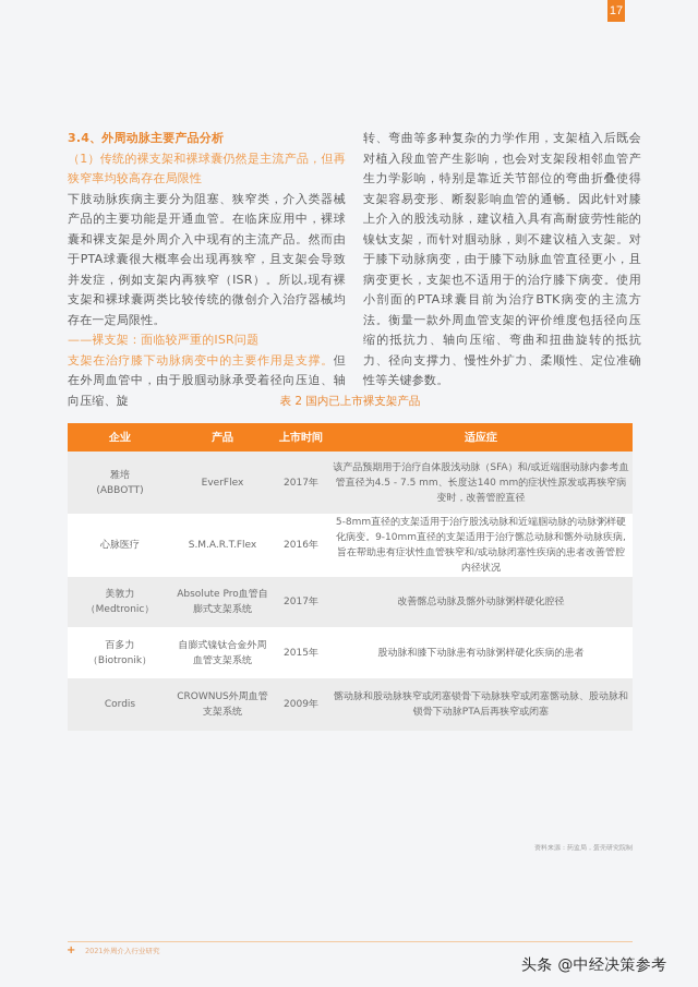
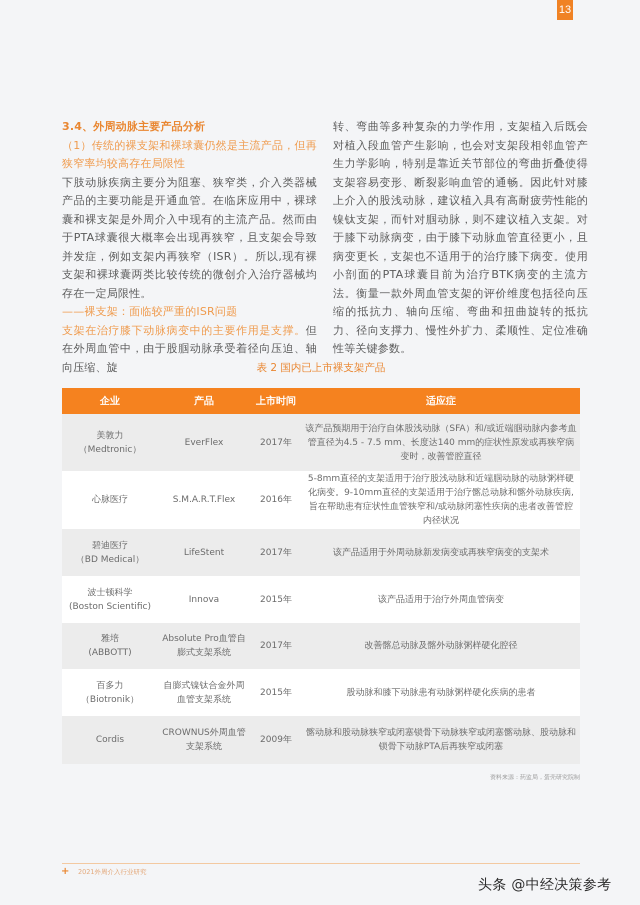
- 17
+ 13
  3.4、外周动脉主要产品分析
  （1）传统的裸支架和裸球囊仍然是主流产品，但再狭窄率均较高存在局限性
  下肢动脉疾病主要分为阻塞、狭窄类，介入类器械产品的主要功能是开通血管。在临床应用中，裸球囊和裸支架是外周介入中现有的主流产品。然而由于PTA球囊很大概率会出现再狭窄，且支架会导致并发症，例如支架内再狭窄（ISR）。所以,现有裸支架和裸球囊两类比较传统的微创介入治疗器械均存在一定局限性。
  ——裸支架：面临较严重的ISR问题
  支架在治疗膝下动脉病变中的主要作用是支撑。但在外周血管中，由于股腘动脉承受着径向压迫、轴向压缩、旋
  转、弯曲等多种复杂的力学作用，支架植入后既会对植入段血管产生影响，也会对支架段相邻血管产生力学影响，特别是靠近关节部位的弯曲折叠使得支架容易变形、断裂影响血管的通畅。因此针对膝上介入的股浅动脉，建议植入具有高耐疲劳性能的镍钛支架，而针对腘动脉，则不建议植入支架。对于膝下动脉病变，由于膝下动脉血管直径更小，且病变更长，支架也不适用于的治疗膝下病变。使用小剖面的PTA球囊目前为治疗BTK病变的主流方法。衡量一款外周血管支架的评价维度包括径向压缩的抵抗力、轴向压缩、弯曲和扭曲旋转的抵抗力、径向支撑力、慢性外扩力、柔顺性、定位准确性等关键参数。
  表 2 国内已上市裸支架产品
  企业	产品	上市时间	适应症
- 雅培 (ABBOTT)	EverFlex	2017年	该产品预期用于治疗自体股浅动脉（SFA）和/或近端腘动脉内参考血管直径为4.5 - 7.5 mm、长度达140 mm的症状性原发或再狭窄病变时，改善管腔直径
+ 美敦力 （Medtronic）	EverFlex	2017年	该产品预期用于治疗自体股浅动脉（SFA）和/或近端腘动脉内参考血管直径为4.5 - 7.5 mm、长度达140 mm的症状性原发或再狭窄病变时，改善管腔直径
  心脉医疗	S.M.A.R.T.Flex	2016年	5-8mm直径的支架适用于治疗股浅动脉和近端腘动脉的动脉粥样硬化病变。9-10mm直径的支架适用于治疗髂总动脉和髂外动脉疾病,旨在帮助患有症状性血管狭窄和/或动脉闭塞性疾病的患者改善管腔内径状况
+ 碧迪医疗 （BD Medical）	LifeStent	2017年	该产品适用于外周动脉新发病变或再狭窄病变的支架术
+ 波士顿科学 (Boston Scientific)	Innova	2015年	该产品适用于治疗外周血管病变
- 美敦力 （Medtronic）	Absolute Pro血管自膨式支架系统	2017年	改善髂总动脉及髂外动脉粥样硬化腔径
+ 雅培 (ABBOTT)	Absolute Pro血管自膨式支架系统	2017年	改善髂总动脉及髂外动脉粥样硬化腔径
  百多力 （Biotronik）	自膨式镍钛合金外周血管支架系统	2015年	股动脉和膝下动脉患有动脉粥样硬化疾病的患者
  Cordis	CROWNUS外周血管支架系统	2009年	髂动脉和股动脉狭窄或闭塞锁骨下动脉狭窄或闭塞髂动脉、股动脉和锁骨下动脉PTA后再狭窄或闭塞
  +
  2021外周介入行业研究
  头条 @中经决策参考
